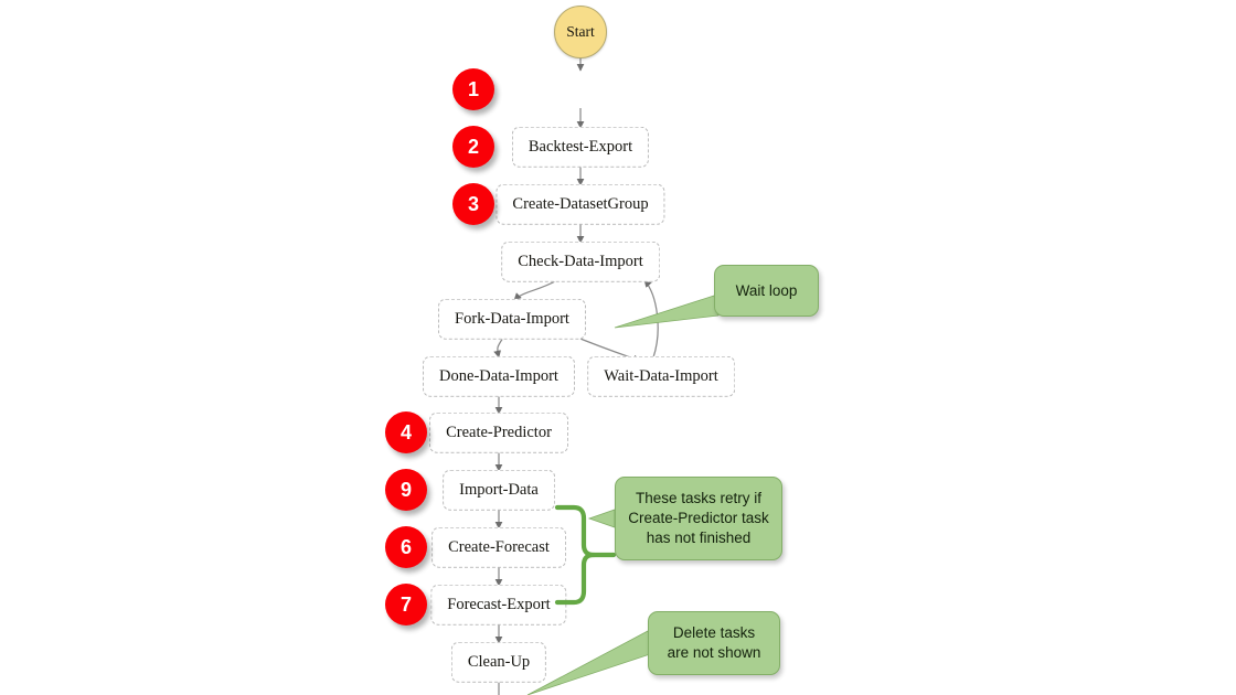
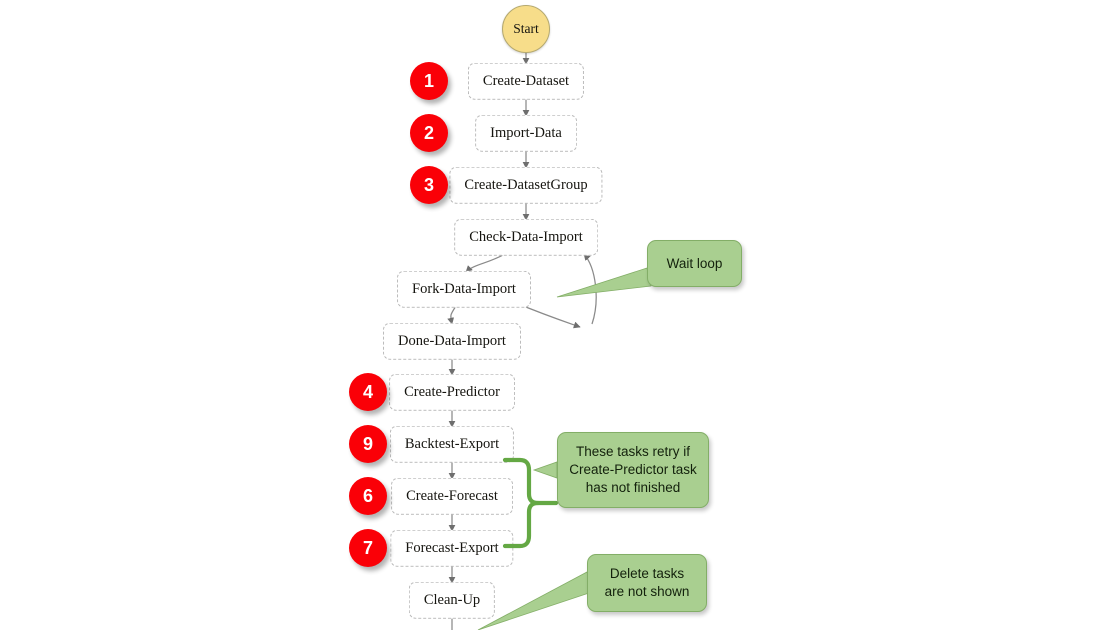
  Start
+ Create-Dataset
- Backtest-Export
+ Import-Data
  Create-DatasetGroup
  Check-Data-Import
  Fork-Data-Import
  Done-Data-Import
- Wait-Data-Import
  Create-Predictor
- Import-Data
+ Backtest-Export
  Create-Forecast
  Forecast-Export
  Clean-Up
  1
  2
  3
  4
  9
  6
  7
  Wait loop
  These tasks retry if
  Create-Predictor task
  has not finished
  Delete tasks
  are not shown
